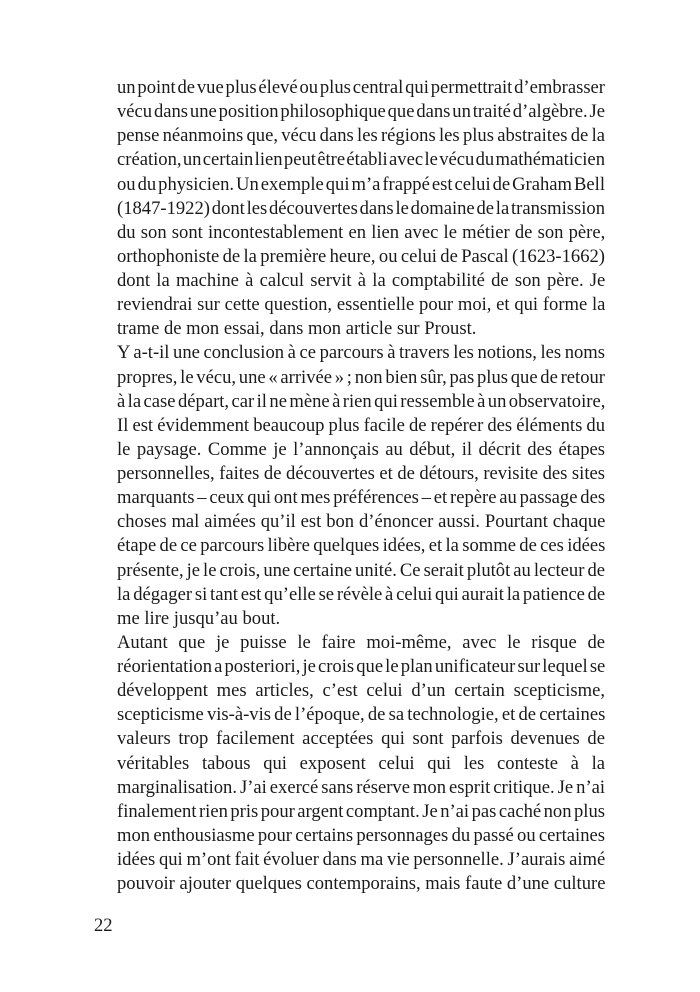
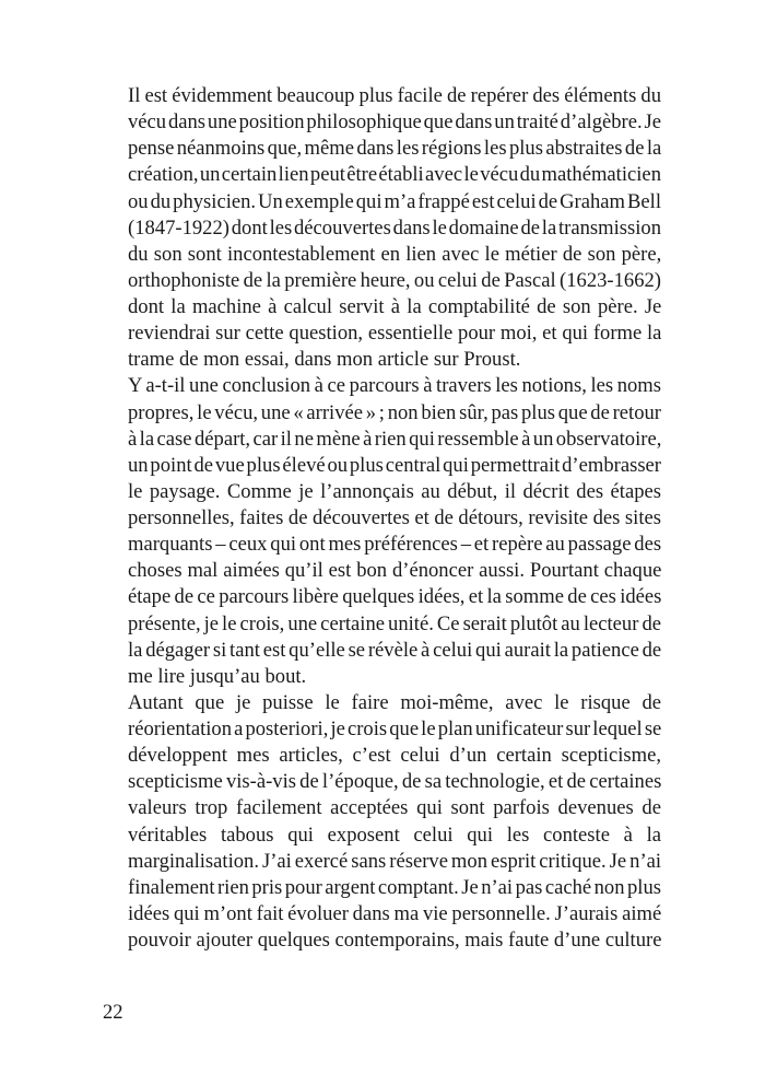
- un point de vue plus élevé ou plus central qui permettrait d’embrasser
+ Il est évidemment beaucoup plus facile de repérer des éléments du
  vécu dans une position philosophique que dans un traité d’algèbre. Je
- pense néanmoins que, vécu dans les régions les plus abstraites de la
+ pense néanmoins que, même dans les régions les plus abstraites de la
  création, un certain lien peut être établi avec le vécu du mathématicien
  ou du physicien. Un exemple qui m’a frappé est celui de Graham Bell
  (1847-1922) dont les découvertes dans le domaine de la transmission
  du son sont incontestablement en lien avec le métier de son père,
  orthophoniste de la première heure, ou celui de Pascal (1623-1662)
  dont la machine à calcul servit à la comptabilité de son père. Je
  reviendrai sur cette question, essentielle pour moi, et qui forme la
  trame de mon essai, dans mon article sur Proust.
  Y a-t-il une conclusion à ce parcours à travers les notions, les noms
  propres, le vécu, une « arrivée » ; non bien sûr, pas plus que de retour
  à la case départ, car il ne mène à rien qui ressemble à un observatoire,
- Il est évidemment beaucoup plus facile de repérer des éléments du
+ un point de vue plus élevé ou plus central qui permettrait d’embrasser
  le paysage. Comme je l’annonçais au début, il décrit des étapes
  personnelles, faites de découvertes et de détours, revisite des sites
  marquants – ceux qui ont mes préférences – et repère au passage des
  choses mal aimées qu’il est bon d’énoncer aussi. Pourtant chaque
  étape de ce parcours libère quelques idées, et la somme de ces idées
  présente, je le crois, une certaine unité. Ce serait plutôt au lecteur de
  la dégager si tant est qu’elle se révèle à celui qui aurait la patience de
  me lire jusqu’au bout.
  Autant que je puisse le faire moi-même, avec le risque de
  réorientation a posteriori, je crois que le plan unificateur sur lequel se
  développent mes articles, c’est celui d’un certain scepticisme,
  scepticisme vis-à-vis de l’époque, de sa technologie, et de certaines
  valeurs trop facilement acceptées qui sont parfois devenues de
  véritables tabous qui exposent celui qui les conteste à la
  marginalisation. J’ai exercé sans réserve mon esprit critique. Je n’ai
  finalement rien pris pour argent comptant. Je n’ai pas caché non plus
- mon enthousiasme pour certains personnages du passé ou certaines
  idées qui m’ont fait évoluer dans ma vie personnelle. J’aurais aimé
  pouvoir ajouter quelques contemporains, mais faute d’une culture
  22
